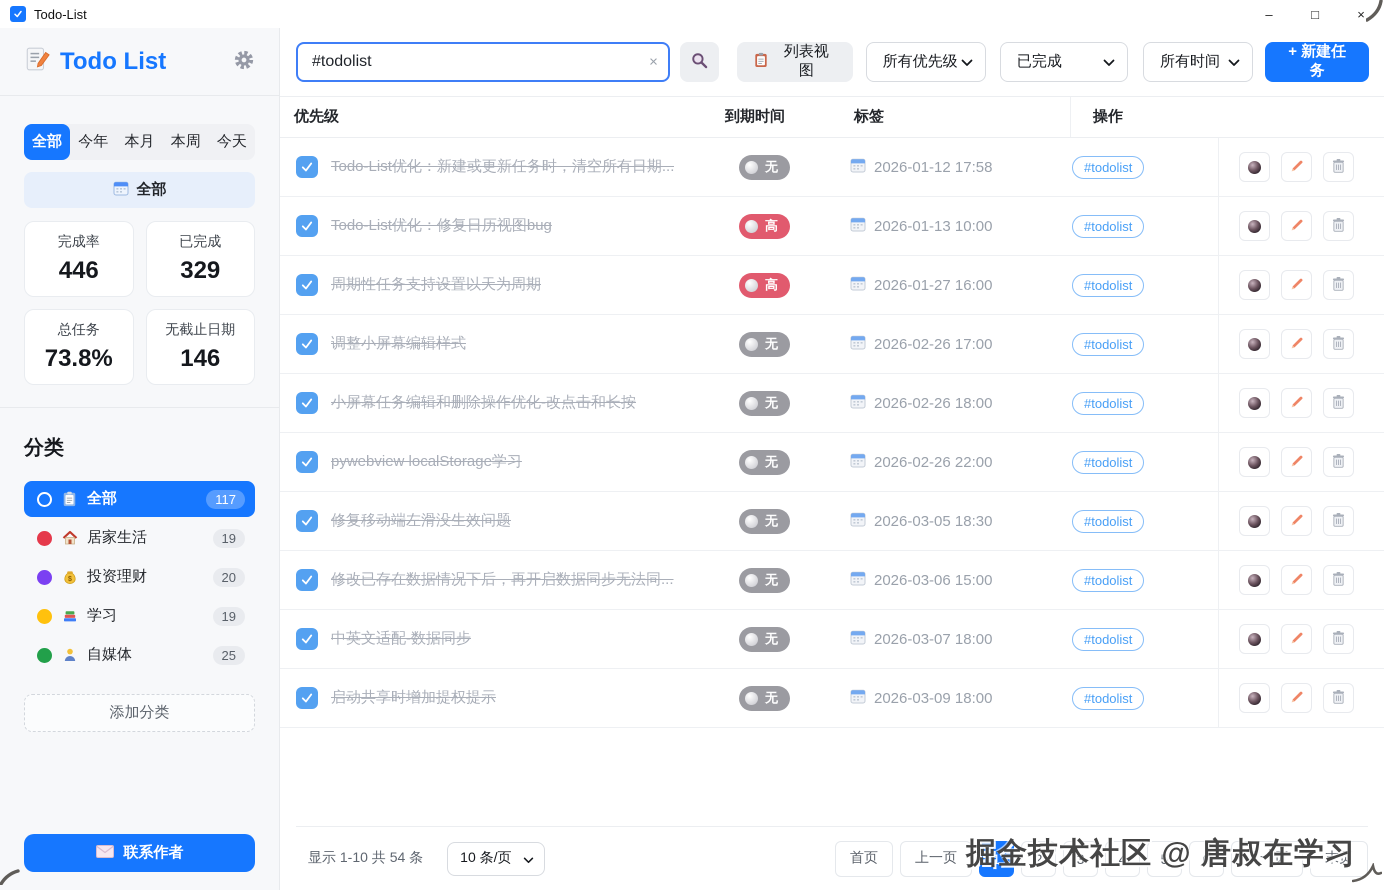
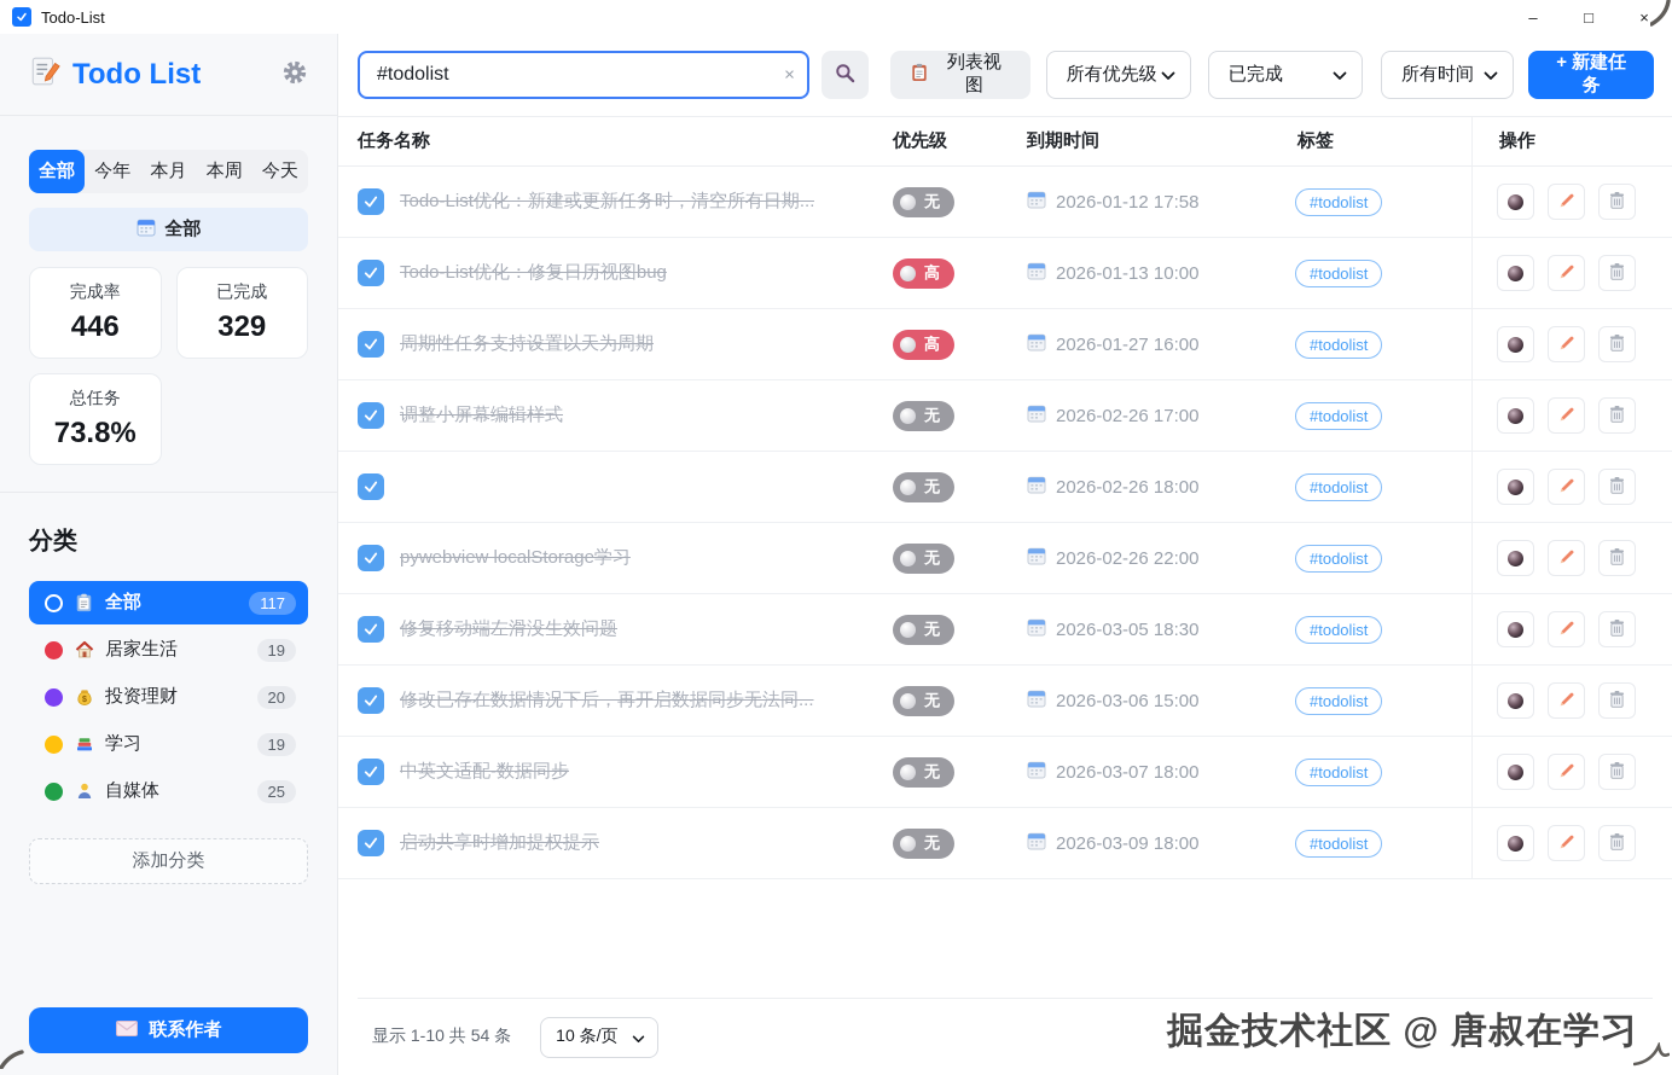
  Todo-List
  –
  □
  ×
  Todo List
  全部
  今年
  本月
  本周
  今天
  全部
  完成率
  446
  已完成
  329
  总任务
  73.8%
- 无截止日期
- 146
  分类
  全部
  117
  居家生活
  19
  投资理财
  20
  学习
  19
  自媒体
  25
  添加分类
  联系作者
  #todolist
  ×
  列表视图
  所有优先级
  已完成
  所有时间
  + 新建任务
+ 任务名称
  优先级
  到期时间
  标签
  操作
  Todo-List优化：新建或更新任务时，清空所有日期...
  无
  2026-01-12 17:58
  #todolist
  Todo-List优化：修复日历视图bug
  高
  2026-01-13 10:00
  #todolist
  周期性任务支持设置以天为周期
  高
  2026-01-27 16:00
  #todolist
  调整小屏幕编辑样式
  无
  2026-02-26 17:00
  #todolist
- 小屏幕任务编辑和删除操作优化-改点击和长按
  无
  2026-02-26 18:00
  #todolist
  pywebview localStorage学习
  无
  2026-02-26 22:00
  #todolist
  修复移动端左滑没生效问题
  无
  2026-03-05 18:30
  #todolist
  修改已存在数据情况下后，再开启数据同步无法同...
  无
  2026-03-06 15:00
  #todolist
  中英文适配-数据同步
  无
  2026-03-07 18:00
  #todolist
  启动共享时增加提权提示
  无
  2026-03-09 18:00
  #todolist
  显示 1-10 共 54 条
  10 条/页
- 首页
- 上一页
- 1
- 2
- 3
- 4
- 5
- 6
- 下一页
- 末页
  掘金技术社区 @ 唐叔在学习
